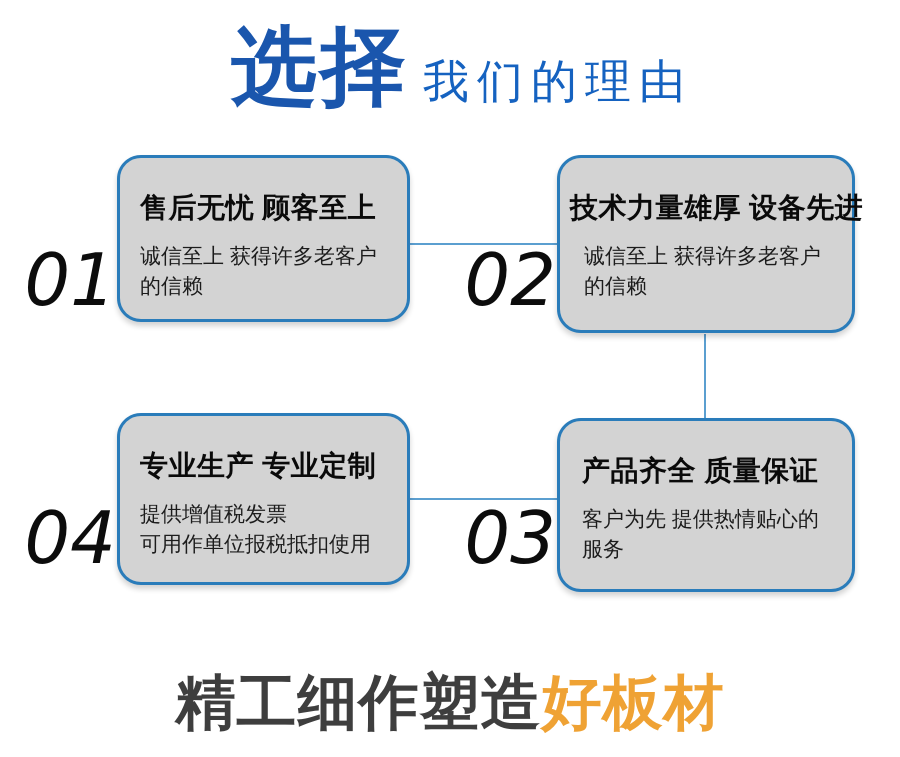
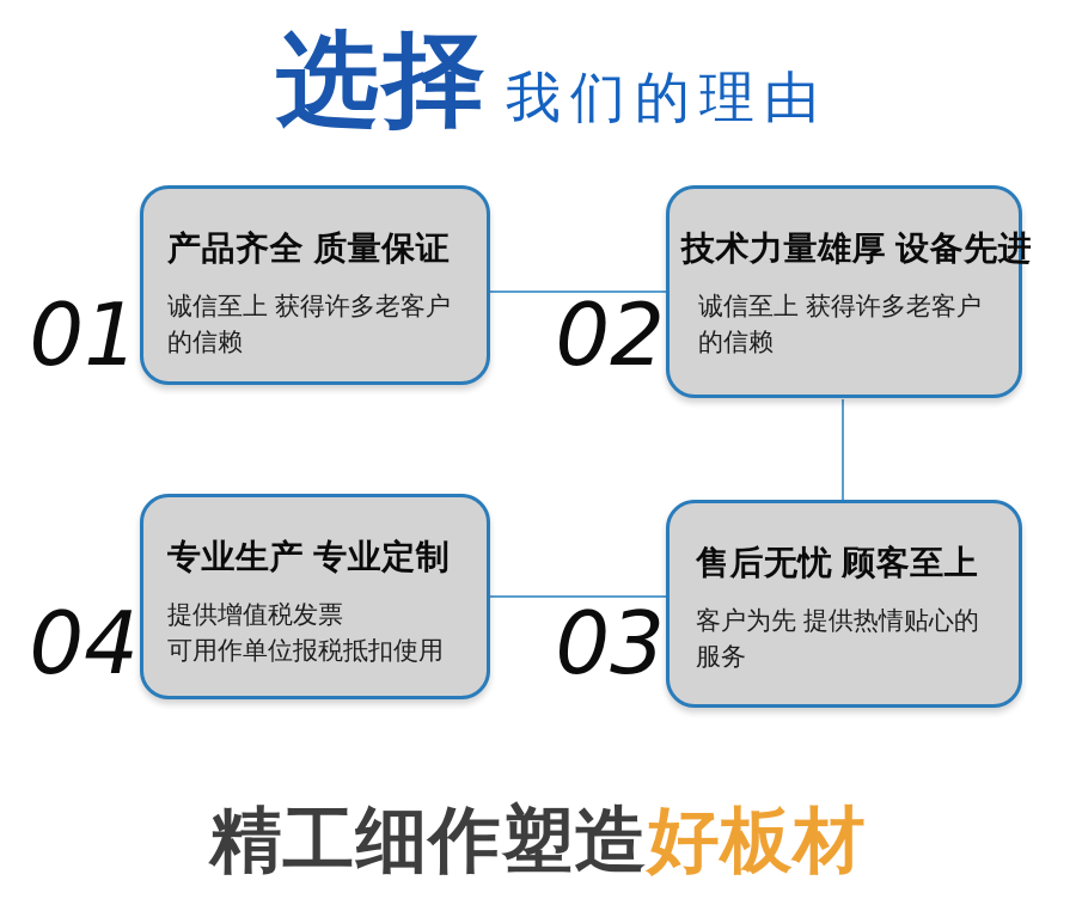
  选择
  我们的理由
  01
- 售后无忧 顾客至上
+ 产品齐全 质量保证
  诚信至上 获得许多老客户
  的信赖
  02
  技术力量雄厚 设备先进
  诚信至上 获得许多老客户
  的信赖
  03
- 产品齐全 质量保证
+ 售后无忧 顾客至上
  客户为先 提供热情贴心的
  服务
  04
  专业生产 专业定制
  提供增值税发票
  可用作单位报税抵扣使用
  精工细作塑造好板材
